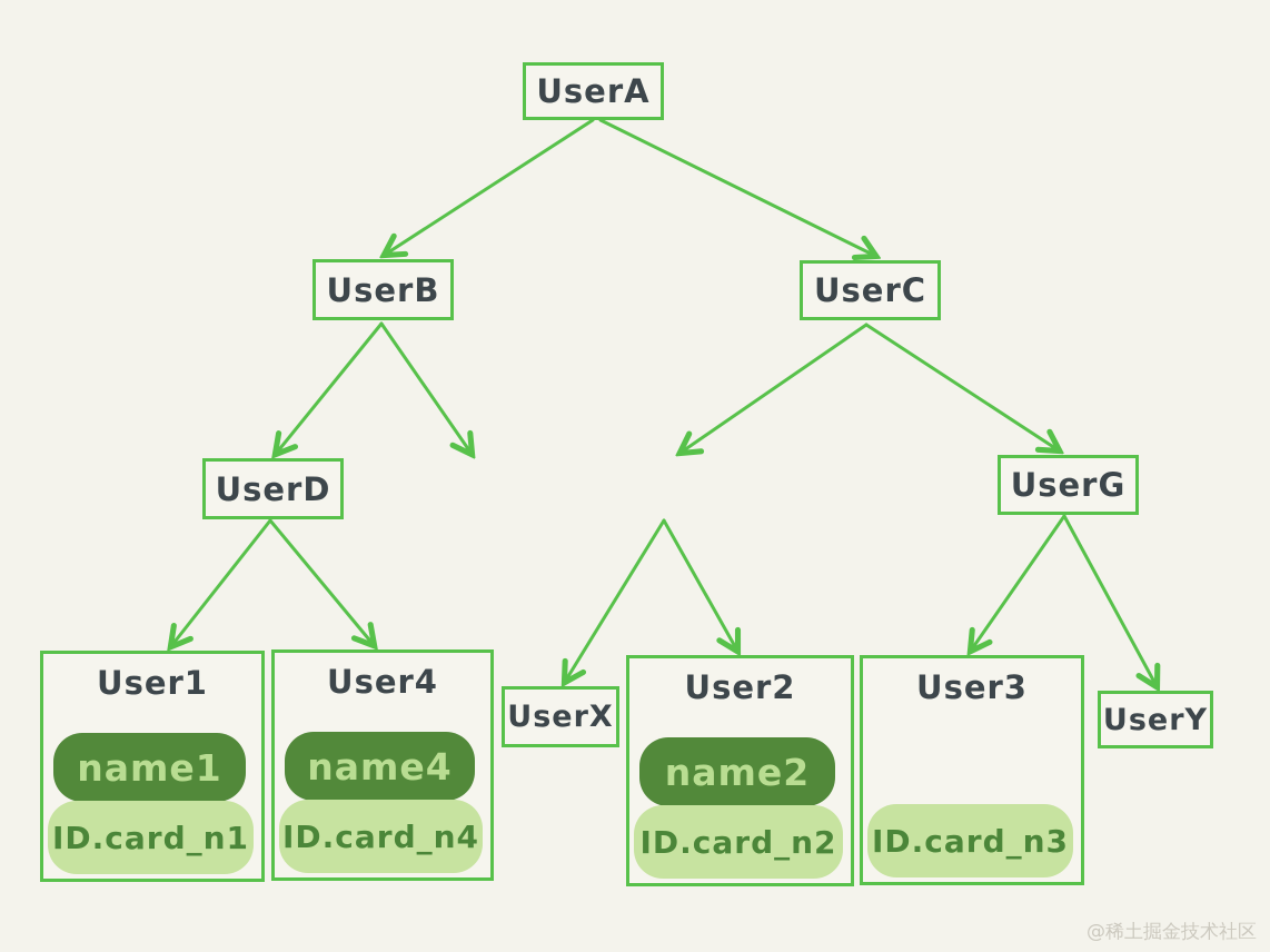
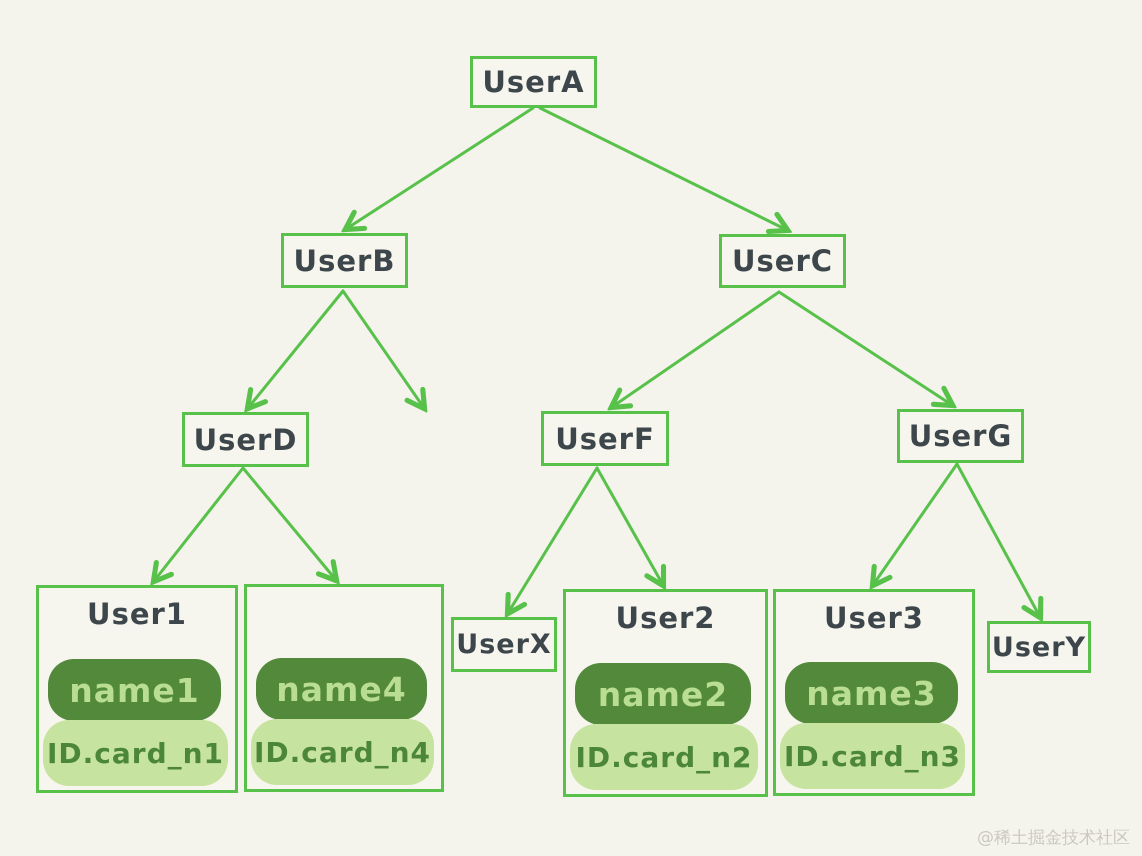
  UserA
  UserB
  UserC
  UserD
+ UserF
  UserG
  UserX
  UserY
  User1
  name1
  ID.card_n1
- User4
  name4
  ID.card_n4
  User2
  name2
  ID.card_n2
  User3
+ name3
  ID.card_n3
  @稀土掘金技术社区
